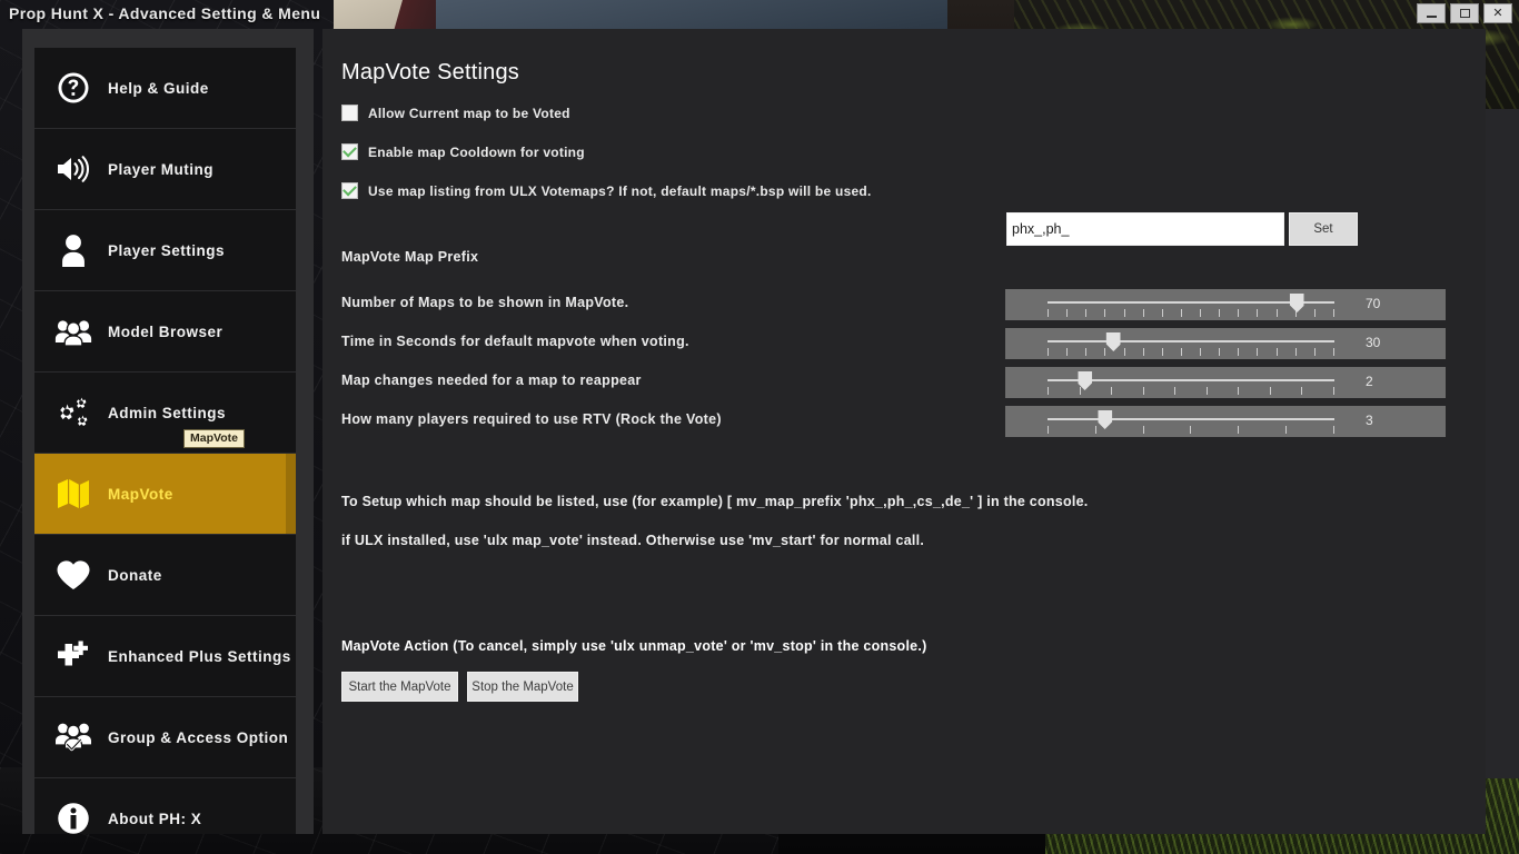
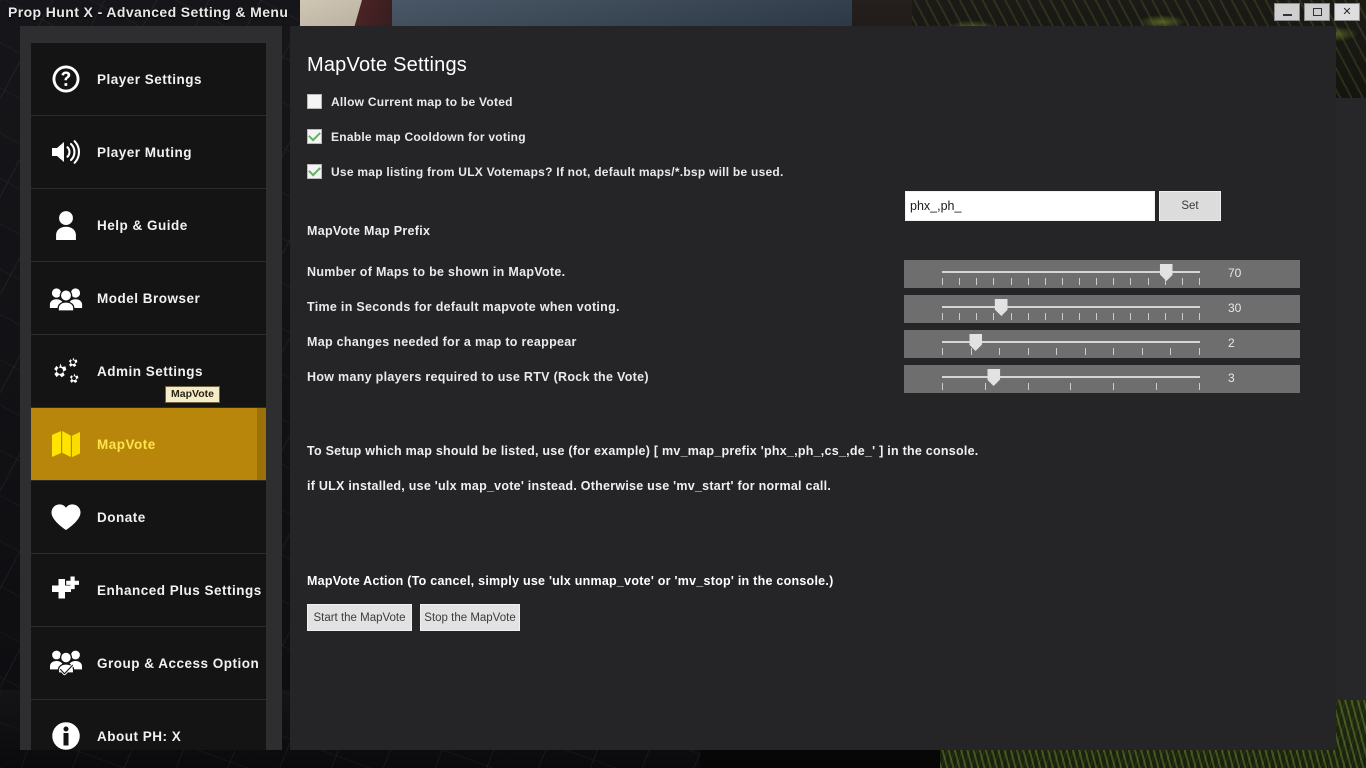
  Prop Hunt X - Advanced Setting & Menu
  ✕
- Help & Guide
+ Player Settings
  Player Muting
- Player Settings
+ Help & Guide
  Model Browser
  Admin Settings
  MapVote
  Donate
  Enhanced Plus Settings
  Group & Access Option
  About PH: X
  MapVote
  MapVote Settings
  Allow Current map to be Voted
  Enable map Cooldown for voting
  Use map listing from ULX Votemaps? If not, default maps/*.bsp will be used.
  MapVote Map Prefix
  phx_,ph_
  Set
  Number of Maps to be shown in MapVote.
  70
  Time in Seconds for default mapvote when voting.
  30
  Map changes needed for a map to reappear
  2
  How many players required to use RTV (Rock the Vote)
  3
  To Setup which map should be listed, use (for example) [ mv_map_prefix 'phx_,ph_,cs_,de_' ] in the console.
  if ULX installed, use 'ulx map_vote' instead. Otherwise use 'mv_start' for normal call.
  MapVote Action (To cancel, simply use 'ulx unmap_vote' or 'mv_stop' in the console.)
  Start the MapVote
  Stop the MapVote
